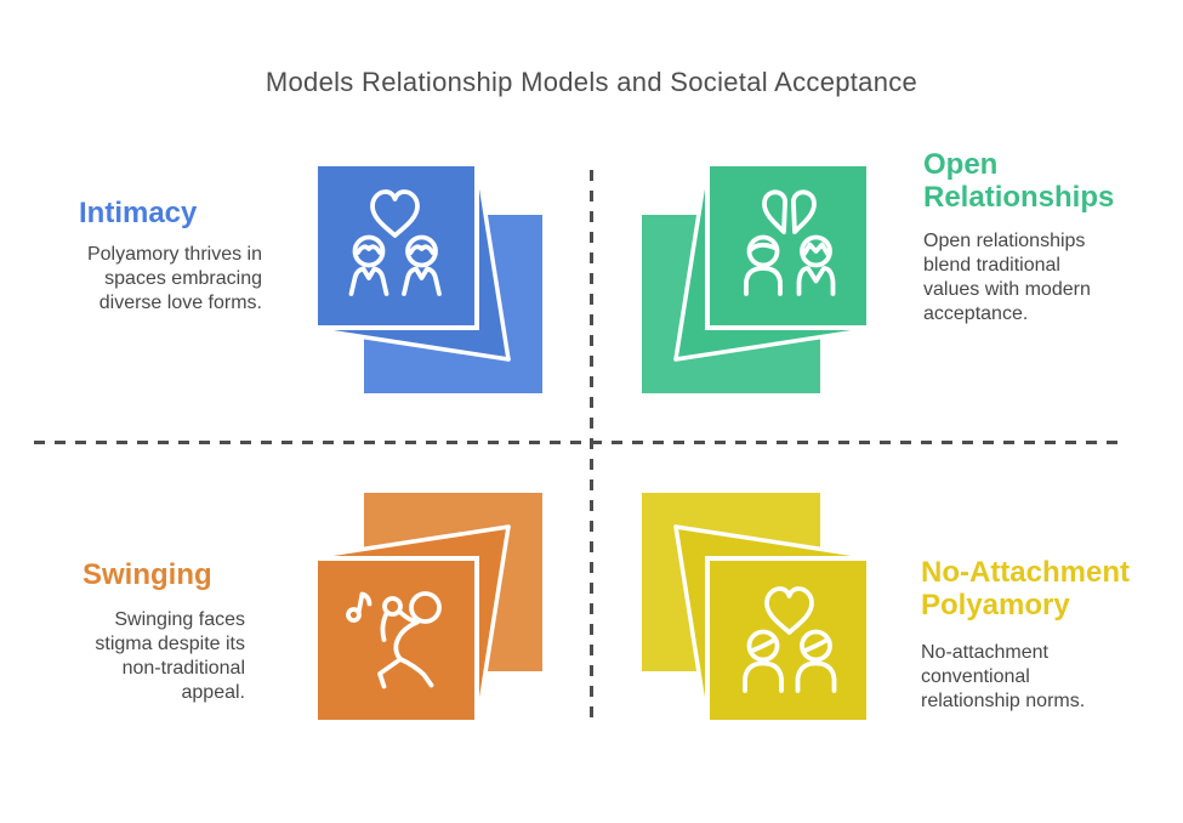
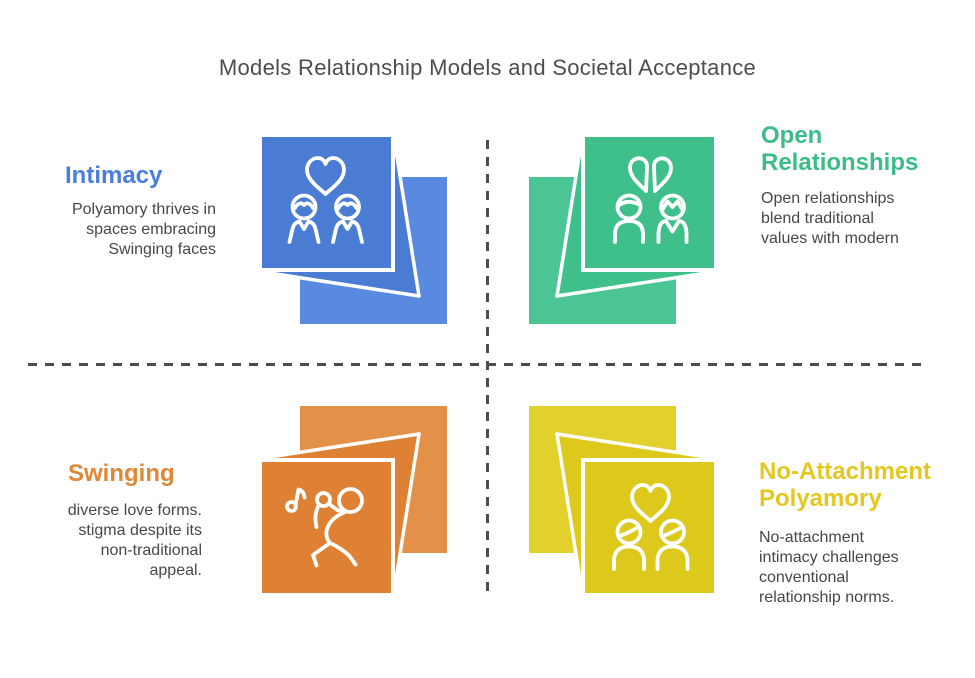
  Models Relationship Models and Societal Acceptance
  Intimacy
  Polyamory thrives in
  spaces embracing
- diverse love forms.
+ Swinging faces
  Open
  Relationships
  Open relationships
  blend traditional
  values with modern
- acceptance.
  Swinging
- Swinging faces
+ diverse love forms.
  stigma despite its
  non-traditional
  appeal.
  No-Attachment
  Polyamory
  No-attachment
+ intimacy challenges
  conventional
  relationship norms.
